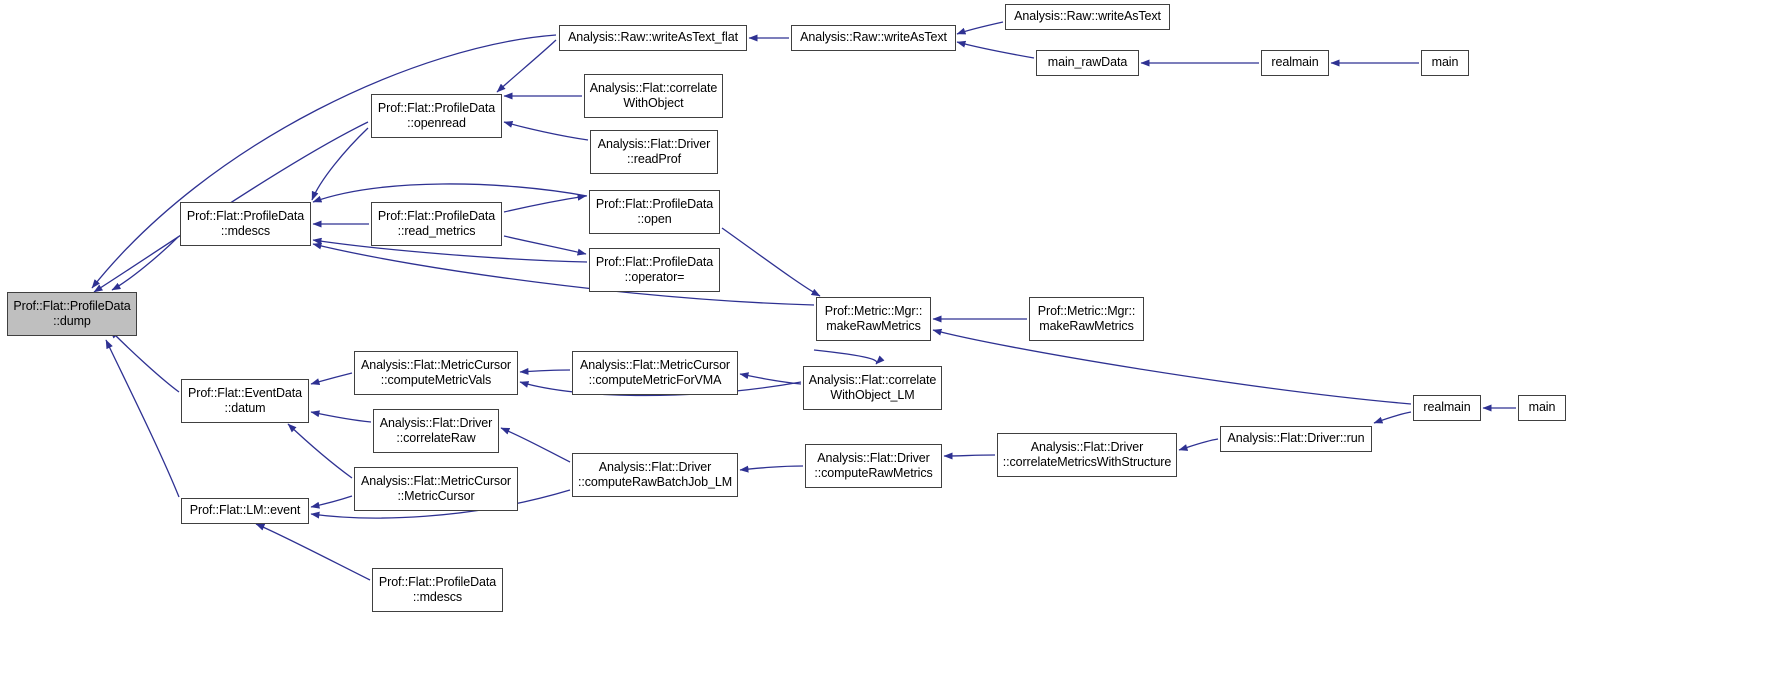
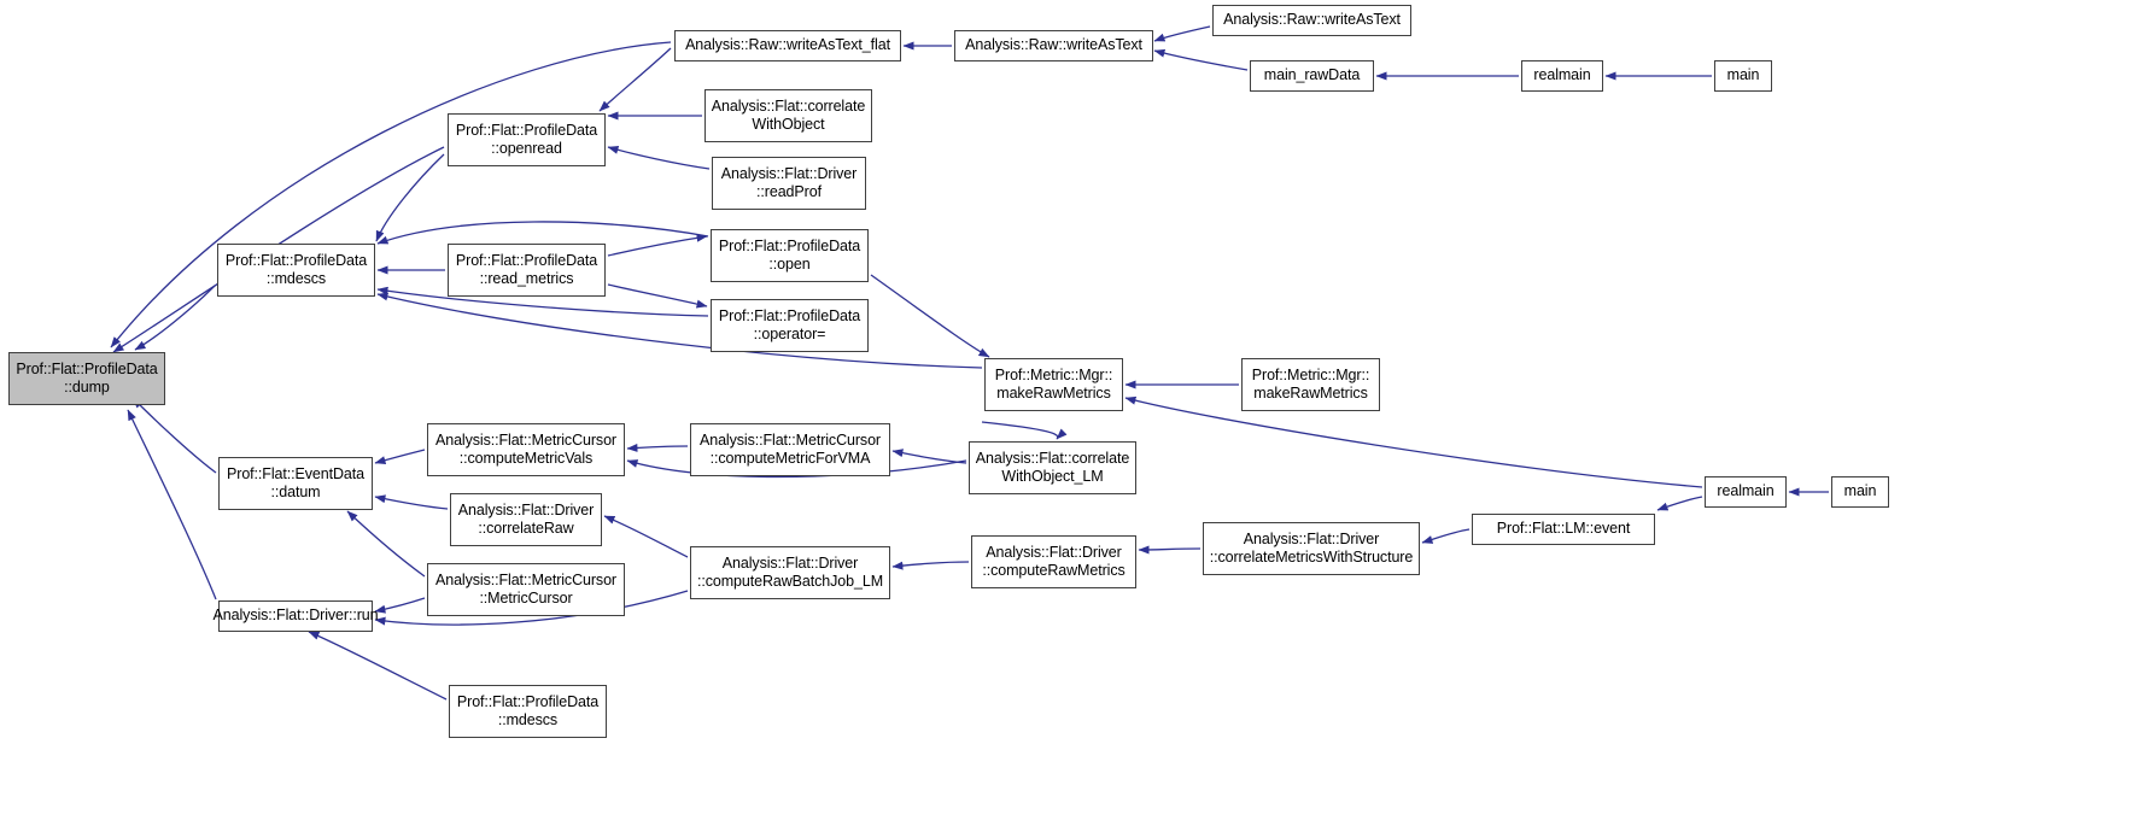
  Prof::Flat::ProfileData
  ::dump
  Prof::Flat::ProfileData
  ::mdescs
  Prof::Flat::EventData
  ::datum
- Prof::Flat::LM::event
+ Analysis::Flat::Driver::run
  Prof::Flat::ProfileData
  ::openread
  Prof::Flat::ProfileData
  ::read_metrics
  Analysis::Flat::MetricCursor
  ::computeMetricVals
  Analysis::Flat::Driver
  ::correlateRaw
  Analysis::Flat::MetricCursor
  ::MetricCursor
  Prof::Flat::ProfileData
  ::mdescs
  Analysis::Raw::writeAsText_flat
  Analysis::Flat::correlate
  WithObject
  Analysis::Flat::Driver
  ::readProf
  Prof::Flat::ProfileData
  ::open
  Prof::Flat::ProfileData
  ::operator=
  Analysis::Flat::MetricCursor
  ::computeMetricForVMA
  Analysis::Flat::Driver
  ::computeRawBatchJob_LM
  Analysis::Raw::writeAsText
  Prof::Metric::Mgr::
  makeRawMetrics
  Analysis::Flat::correlate
  WithObject_LM
  Analysis::Flat::Driver
  ::computeRawMetrics
  Analysis::Raw::writeAsText
  main_rawData
  Prof::Metric::Mgr::
  makeRawMetrics
  Analysis::Flat::Driver
  ::correlateMetricsWithStructure
  realmain
- Analysis::Flat::Driver::run
+ Prof::Flat::LM::event
  realmain
  main
  main
